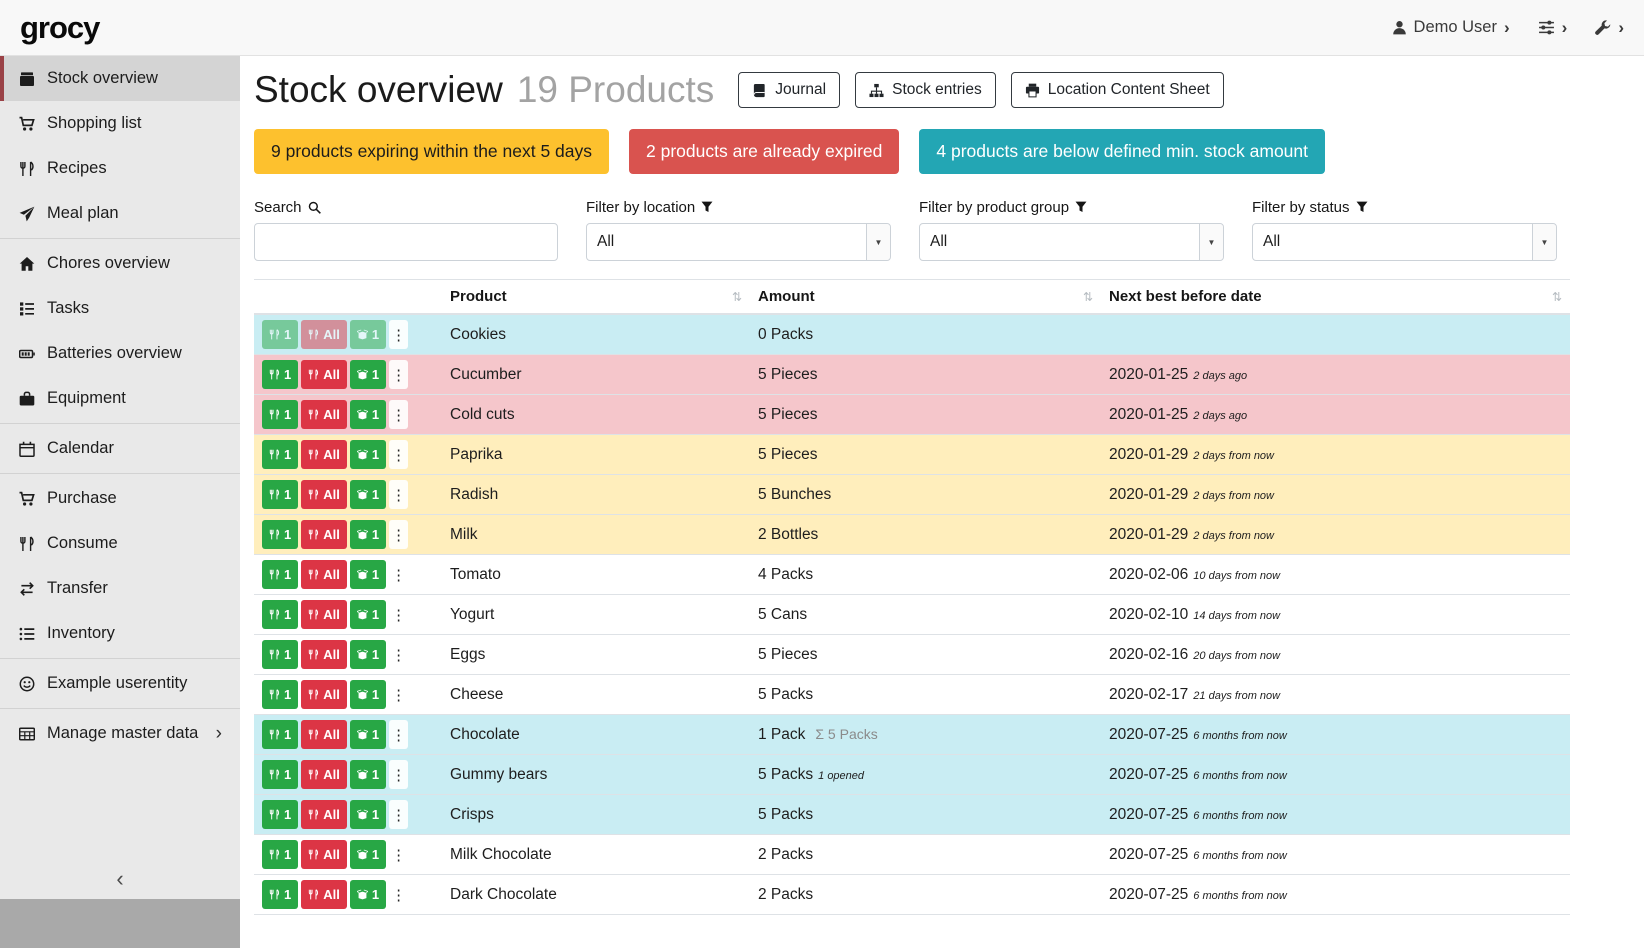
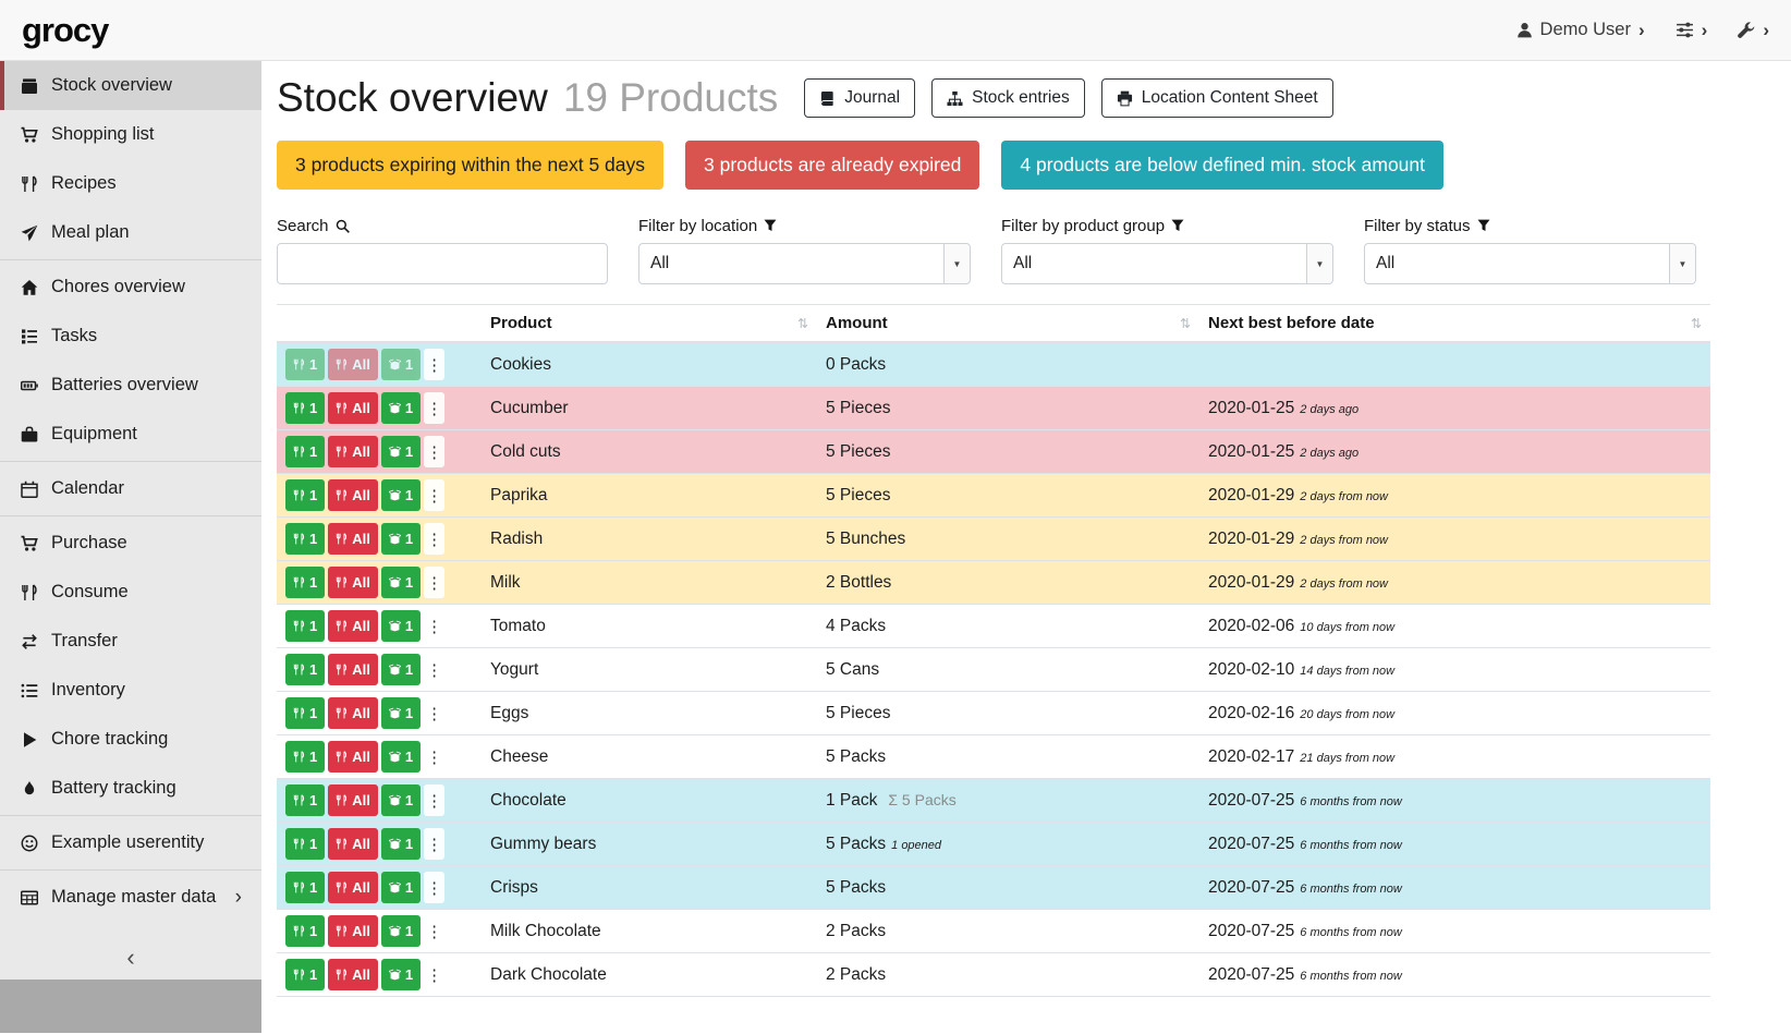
  grocy
  Demo User
  ›
  ›
  ›
  Stock overview
  Shopping list
  Recipes
  Meal plan
  Chores overview
  Tasks
  Batteries overview
  Equipment
  Calendar
  Purchase
  Consume
  Transfer
  Inventory
+ Chore tracking
+ Battery tracking
  Example userentity
  Manage master data
  ›
  ‹
  Stock overview
  19 Products
  Journal
  Stock entries
  Location Content Sheet
- 9 products expiring within the next 5 days
+ 3 products expiring within the next 5 days
- 2 products are already expired
+ 3 products are already expired
  4 products are below defined min. stock amount
  Search
  Filter by location
  All
  ▼
  Filter by product group
  All
  ▼
  Filter by status
  All
  ▼
  	Product ⇅	Amount ⇅	Next best before date ⇅
  1 All 1 ⋮	Cookies	0 Packs
  1 All 1 ⋮	Cucumber	5 Pieces	2020-01-25 2 days ago
  1 All 1 ⋮	Cold cuts	5 Pieces	2020-01-25 2 days ago
  1 All 1 ⋮	Paprika	5 Pieces	2020-01-29 2 days from now
  1 All 1 ⋮	Radish	5 Bunches	2020-01-29 2 days from now
  1 All 1 ⋮	Milk	2 Bottles	2020-01-29 2 days from now
  1 All 1 ⋮	Tomato	4 Packs	2020-02-06 10 days from now
  1 All 1 ⋮	Yogurt	5 Cans	2020-02-10 14 days from now
  1 All 1 ⋮	Eggs	5 Pieces	2020-02-16 20 days from now
  1 All 1 ⋮	Cheese	5 Packs	2020-02-17 21 days from now
  1 All 1 ⋮	Chocolate	1 Pack Σ 5 Packs	2020-07-25 6 months from now
  1 All 1 ⋮	Gummy bears	5 Packs 1 opened	2020-07-25 6 months from now
  1 All 1 ⋮	Crisps	5 Packs	2020-07-25 6 months from now
  1 All 1 ⋮	Milk Chocolate	2 Packs	2020-07-25 6 months from now
  1 All 1 ⋮	Dark Chocolate	2 Packs	2020-07-25 6 months from now
